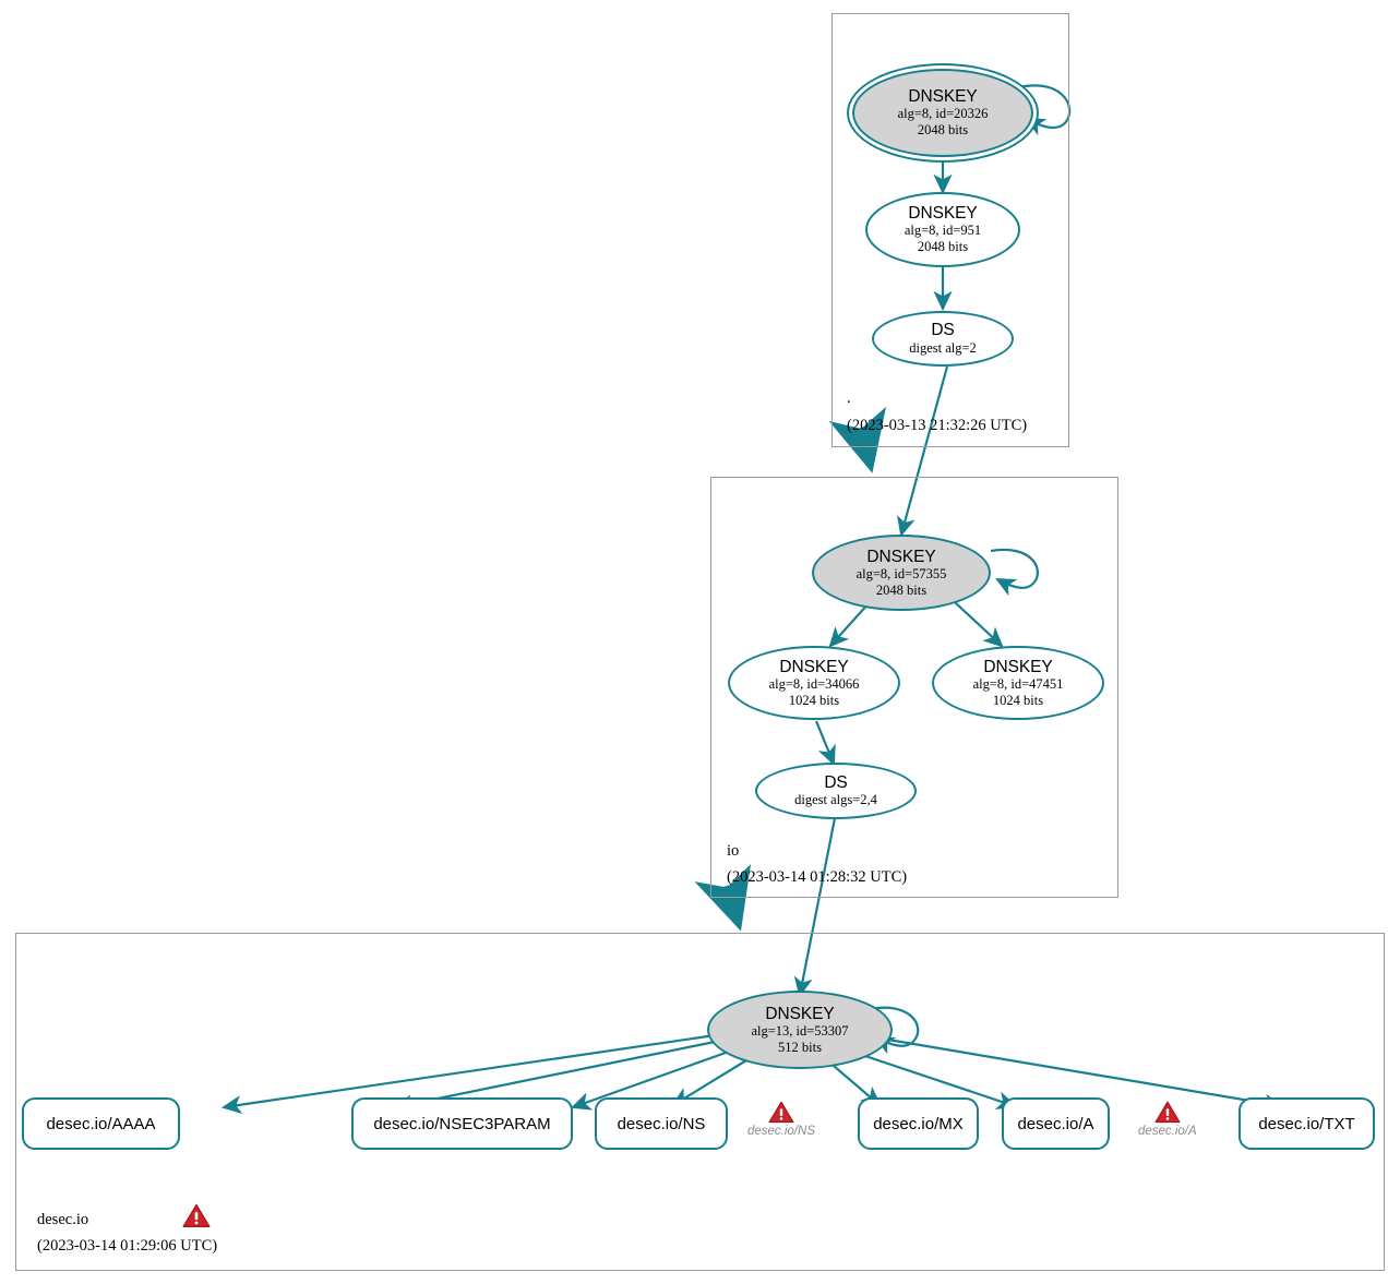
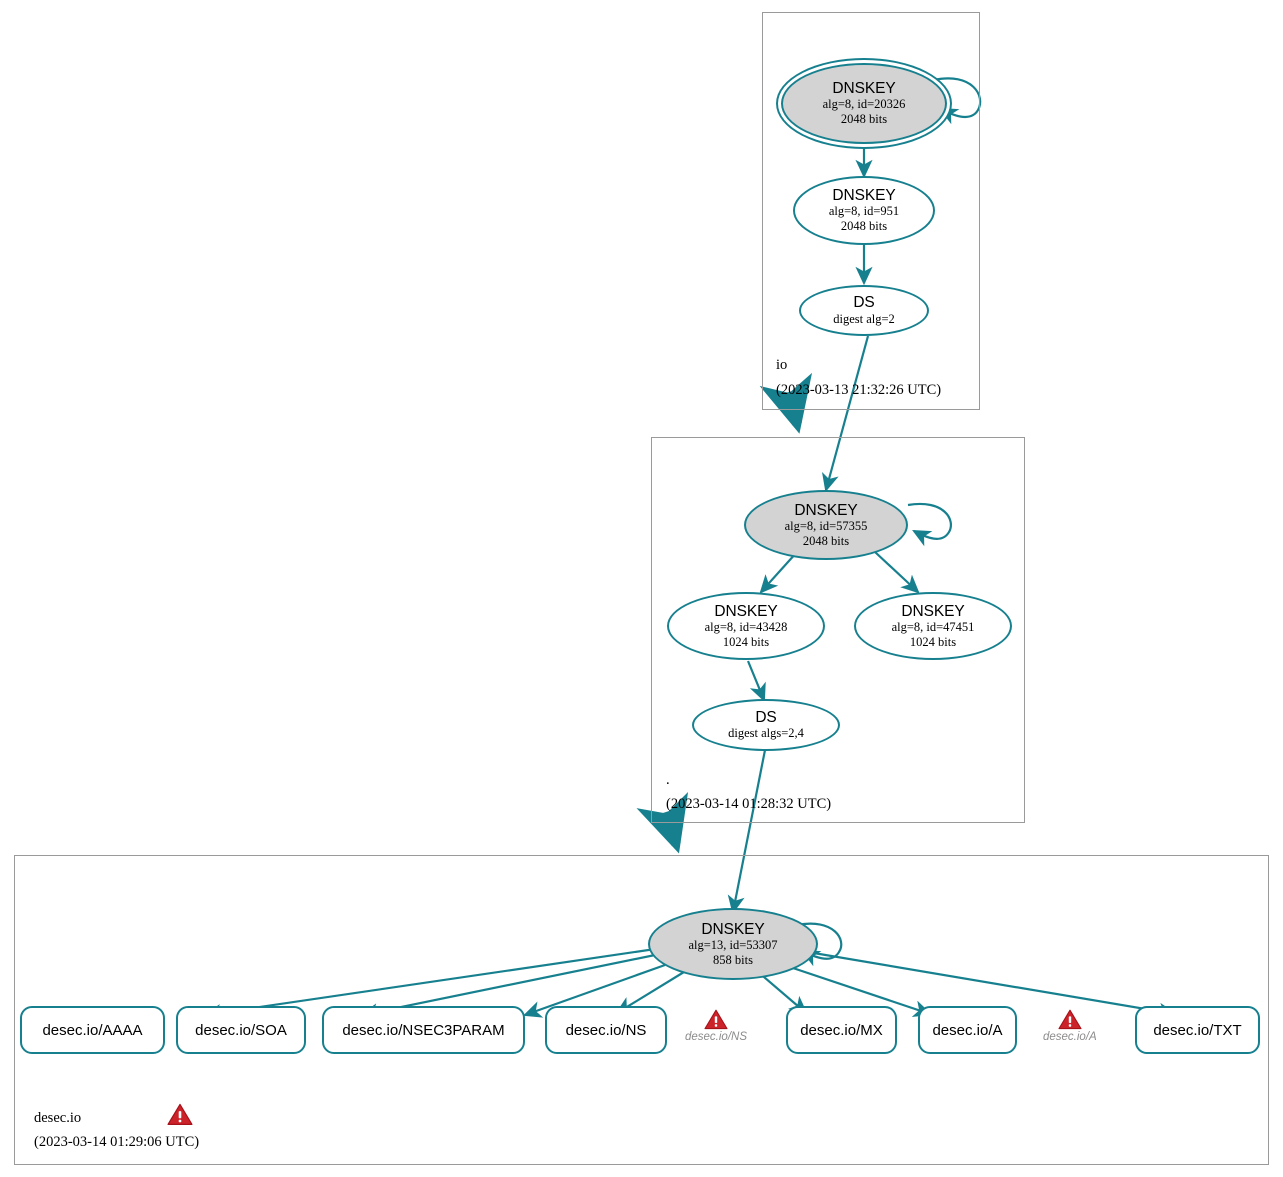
  DNSKEY
  alg=8, id=20326
  2048 bits
  DNSKEY
  alg=8, id=951
  2048 bits
  DS
  digest alg=2
- .
+ io
  (2023-03-13 21:32:26 UTC)
  DNSKEY
  alg=8, id=57355
  2048 bits
  DNSKEY
- alg=8, id=34066
+ alg=8, id=43428
  1024 bits
  DNSKEY
  alg=8, id=47451
  1024 bits
  DS
  digest algs=2,4
- io
+ .
  (2023-03-14 01:28:32 UTC)
  DNSKEY
  alg=13, id=53307
- 512 bits
+ 858 bits
  desec.io/AAAA
+ desec.io/SOA
  desec.io/NSEC3PARAM
  desec.io/NS
  desec.io/NS
  desec.io/MX
  desec.io/A
  desec.io/A
  desec.io/TXT
  desec.io
  (2023-03-14 01:29:06 UTC)
